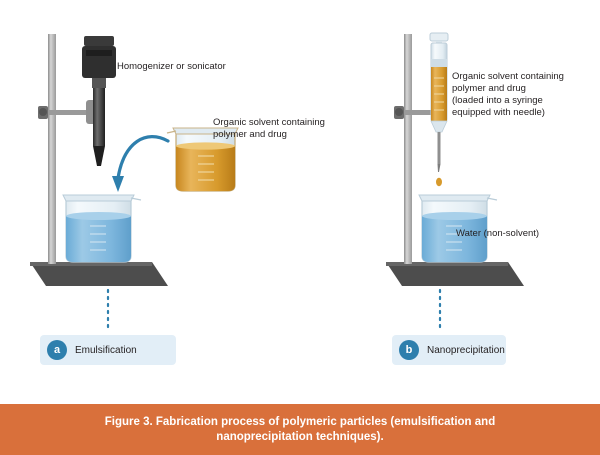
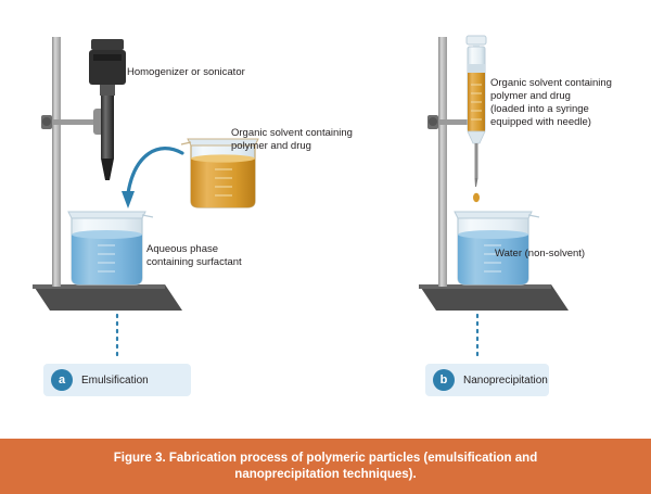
  Homogenizer or sonicator
  Organic solvent containing
  polymer and drug
+ Aqueous phase
+ containing surfactant
  Organic solvent containing
  polymer and drug
  (loaded into a syringe
  equipped with needle)
  Water (non-solvent)
  a
  Emulsification
  b
  Nanoprecipitation
  Figure 3. Fabrication process of polymeric particles (emulsification and
  nanoprecipitation techniques).
